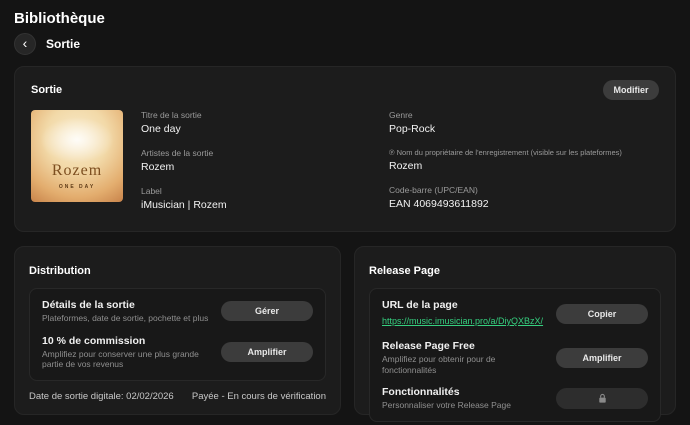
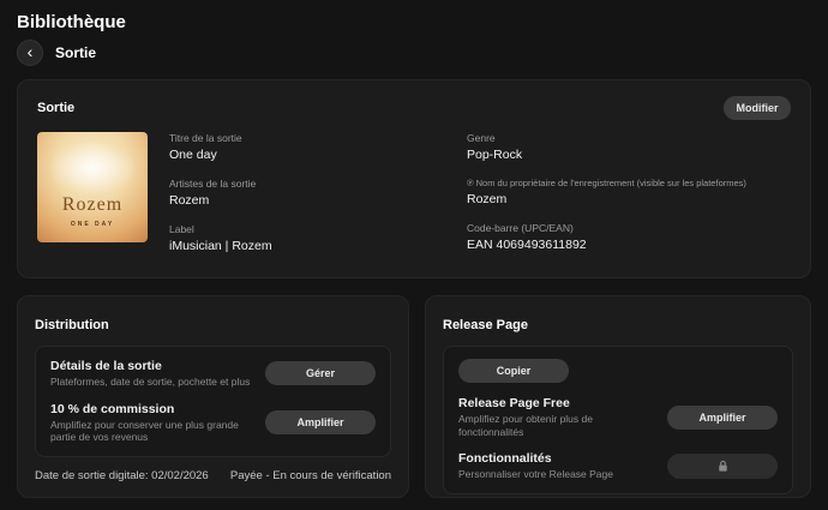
  Bibliothèque
  ‹
  Sortie
  Sortie
  Modifier
  Rozem
  Titre de la sortie
  One day
  Artistes de la sortie
  Rozem
  Label
  iMusician | Rozem
  Genre
  Pop-Rock
  ℗ Nom du propriétaire de l'enregistrement (visible sur les plateformes)
  Rozem
  Code-barre (UPC/EAN)
  EAN 4069493611892
  Distribution
  Détails de la sortie
  Plateformes, date de sortie, pochette et plus
  Gérer
  10 % de commission
  Amplifiez pour conserver une plus grande partie de vos revenus
  Amplifier
  Date de sortie digitale: 02/02/2026
  Payée - En cours de vérification
  Release Page
- URL de la page
- https://music.imusician.pro/a/DiyQXBzX/
  Copier
  Release Page Free
- Amplifiez pour obtenir pour de fonctionnalités
+ Amplifiez pour obtenir plus de fonctionnalités
  Amplifier
  Fonctionnalités
  Personnaliser votre Release Page
